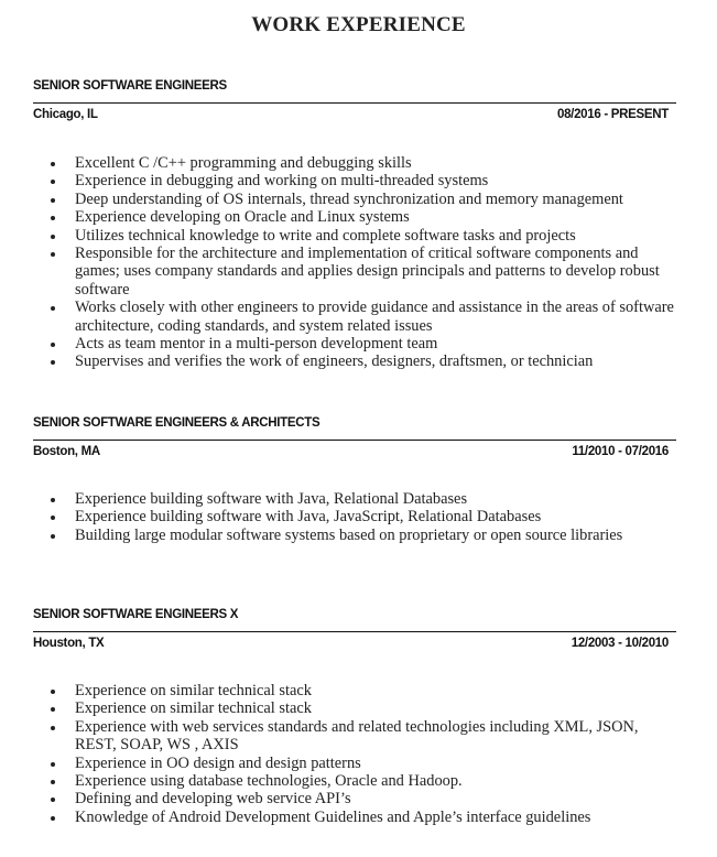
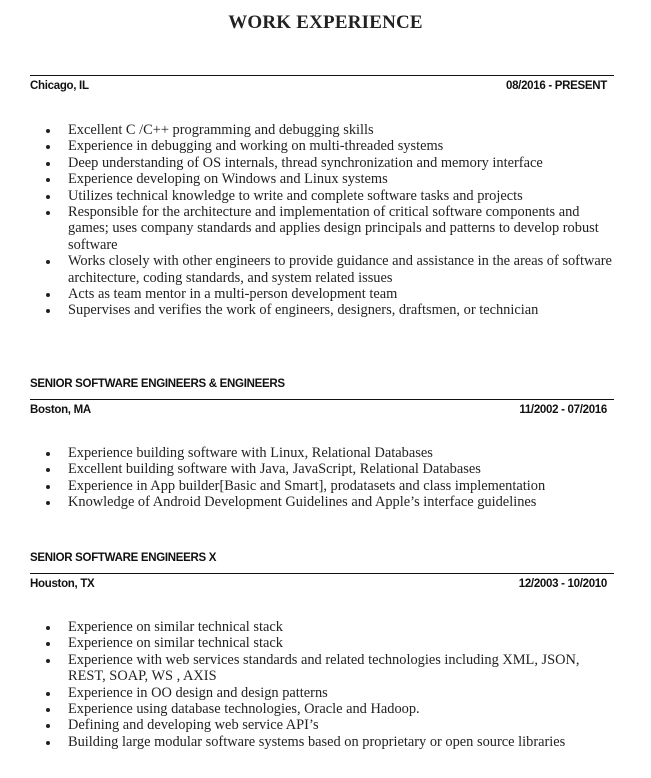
  WORK EXPERIENCE
- SENIOR SOFTWARE ENGINEERS
  Chicago, IL
  08/2016 - PRESENT
  Excellent C /C++ programming and debugging skills
  Experience in debugging and working on multi-threaded systems
- Deep understanding of OS internals, thread synchronization and memory management
+ Deep understanding of OS internals, thread synchronization and memory interface
- Experience developing on Oracle and Linux systems
+ Experience developing on Windows and Linux systems
  Utilizes technical knowledge to write and complete software tasks and projects
  Responsible for the architecture and implementation of critical software components and games; uses company standards and applies design principals and patterns to develop robust software
  Works closely with other engineers to provide guidance and assistance in the areas of software architecture, coding standards, and system related issues
  Acts as team mentor in a multi-person development team
  Supervises and verifies the work of engineers, designers, draftsmen, or technician
- SENIOR SOFTWARE ENGINEERS & ARCHITECTS
+ SENIOR SOFTWARE ENGINEERS & ENGINEERS
  Boston, MA
- 11/2010 - 07/2016
+ 11/2002 - 07/2016
- Experience building software with Java, Relational Databases
+ Experience building software with Linux, Relational Databases
- Experience building software with Java, JavaScript, Relational Databases
+ Excellent building software with Java, JavaScript, Relational Databases
+ Experience in App builder[Basic and Smart], prodatasets and class implementation
- Building large modular software systems based on proprietary or open source libraries
+ Knowledge of Android Development Guidelines and Apple’s interface guidelines
  SENIOR SOFTWARE ENGINEERS X
  Houston, TX
  12/2003 - 10/2010
  Experience on similar technical stack
  Experience on similar technical stack
  Experience with web services standards and related technologies including XML, JSON, REST, SOAP, WS , AXIS
  Experience in OO design and design patterns
  Experience using database technologies, Oracle and Hadoop.
  Defining and developing web service API’s
- Knowledge of Android Development Guidelines and Apple’s interface guidelines
+ Building large modular software systems based on proprietary or open source libraries
